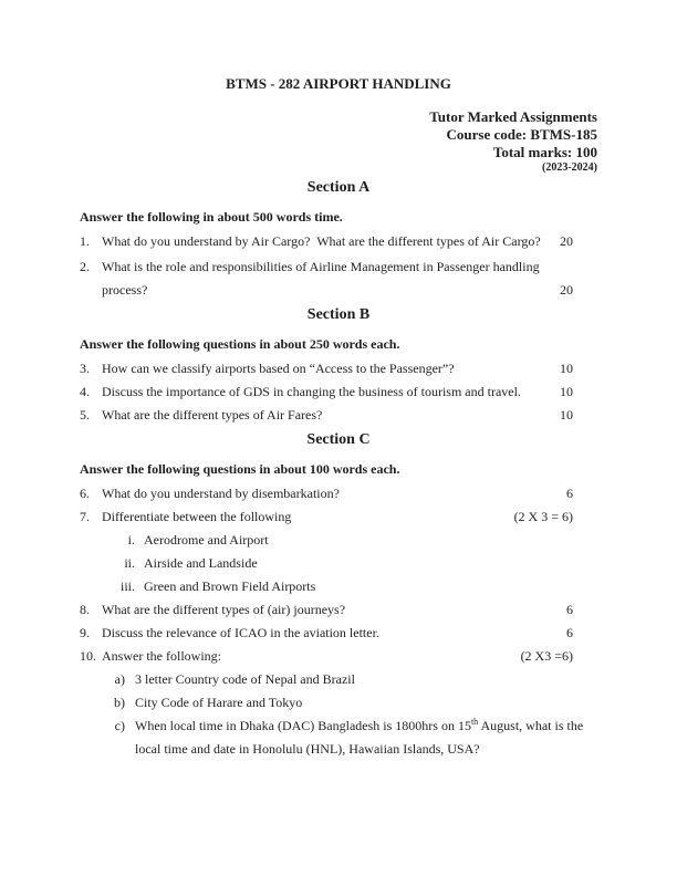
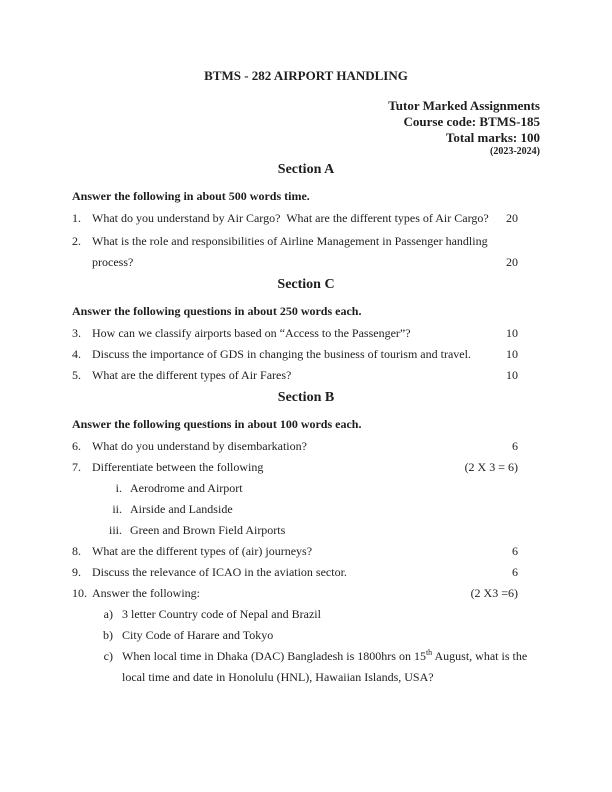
  BTMS - 282 AIRPORT HANDLING
  Tutor Marked Assignments
  Course code: BTMS-185
  Total marks: 100
  (2023-2024)
  Section A
  Answer the following in about 500 words time.
  1.
  What do you understand by Air Cargo? What are the different types of Air Cargo?
  20
  2.
  What is the role and responsibilities of Airline Management in Passenger handling
  process?
  20
- Section B
+ Section C
  Answer the following questions in about 250 words each.
  3.
  How can we classify airports based on “Access to the Passenger”?
  10
  4.
  Discuss the importance of GDS in changing the business of tourism and travel.
  10
  5.
  What are the different types of Air Fares?
  10
- Section C
+ Section B
  Answer the following questions in about 100 words each.
  6.
  What do you understand by disembarkation?
  6
  7.
  Differentiate between the following
  (2 X 3 = 6)
  i.
  Aerodrome and Airport
  ii.
  Airside and Landside
  iii.
  Green and Brown Field Airports
  8.
  What are the different types of (air) journeys?
  6
  9.
- Discuss the relevance of ICAO in the aviation letter.
+ Discuss the relevance of ICAO in the aviation sector.
  6
  10.
  Answer the following:
  (2 X3 =6)
  a)
  3 letter Country code of Nepal and Brazil
  b)
  City Code of Harare and Tokyo
  c)
  When local time in Dhaka (DAC) Bangladesh is 1800hrs on 15th August, what is the
  local time and date in Honolulu (HNL), Hawaiian Islands, USA?
